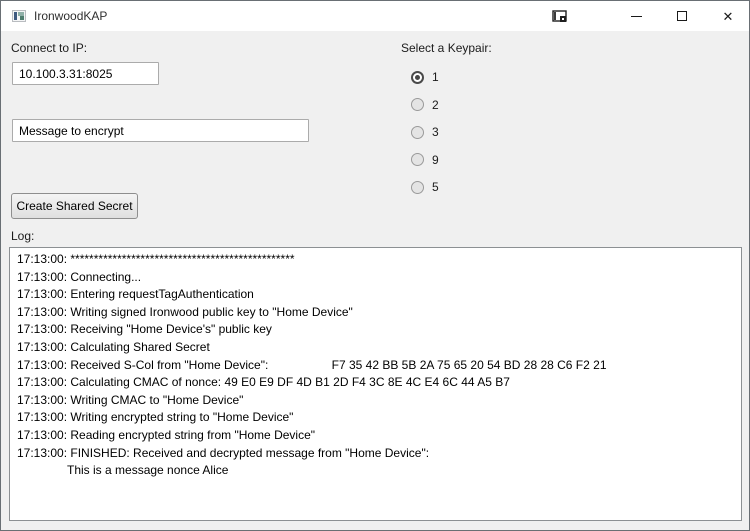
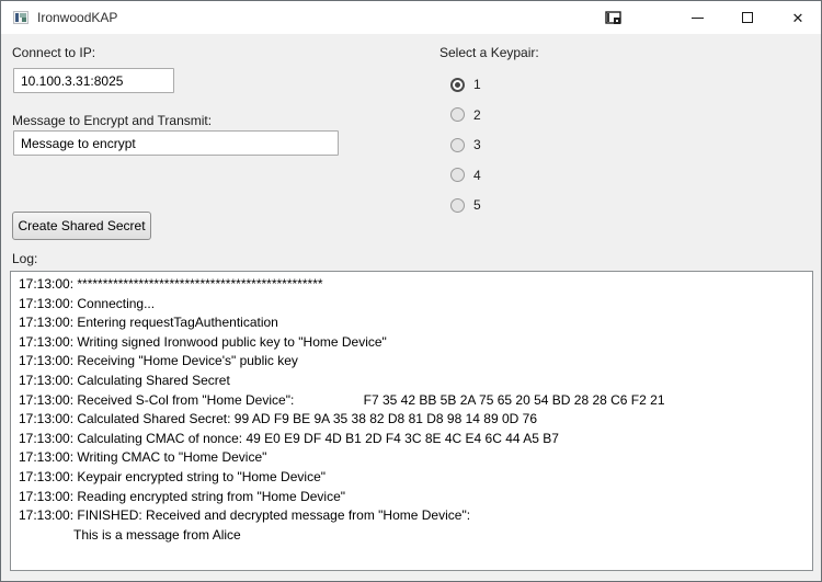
  IronwoodKAP
  ✕
  Connect to IP:
  10.100.3.31:8025
+ Message to Encrypt and Transmit:
  Message to encrypt
  Select a Keypair:
  1
  2
  3
- 9
+ 4
  5
  Create Shared Secret
  Log:
  17:13:00: ************************************************
  17:13:00: Connecting...
  17:13:00: Entering requestTagAuthentication
  17:13:00: Writing signed Ironwood public key to "Home Device"
  17:13:00: Receiving "Home Device's" public key
  17:13:00: Calculating Shared Secret
  17:13:00: Received S-Col from "Home Device": F7 35 42 BB 5B 2A 75 65 20 54 BD 28 28 C6 F2 21
+ 17:13:00: Calculated Shared Secret: 99 AD F9 BE 9A 35 38 82 D8 81 D8 98 14 89 0D 76
  17:13:00: Calculating CMAC of nonce: 49 E0 E9 DF 4D B1 2D F4 3C 8E 4C E4 6C 44 A5 B7
  17:13:00: Writing CMAC to "Home Device"
- 17:13:00: Writing encrypted string to "Home Device"
+ 17:13:00: Keypair encrypted string to "Home Device"
  17:13:00: Reading encrypted string from "Home Device"
  17:13:00: FINISHED: Received and decrypted message from "Home Device":
- This is a message nonce Alice
+ This is a message from Alice
